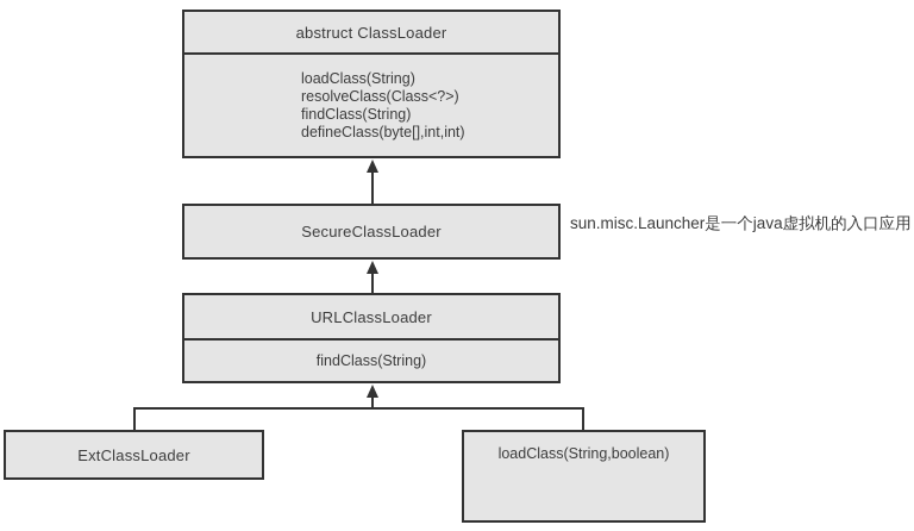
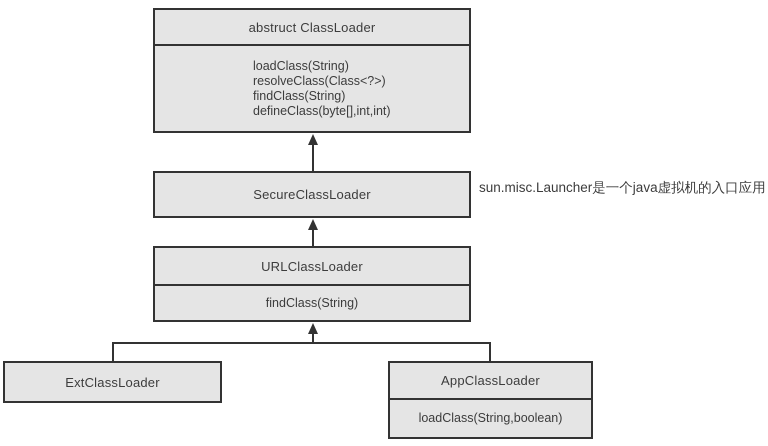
  abstruct ClassLoader
  loadClass(String)
  resolveClass(Class<?>)
  findClass(String)
  defineClass(byte[],int,int)
  SecureClassLoader
  sun.misc.Launcher是一个java虚拟机的入口应用
  URLClassLoader
  findClass(String)
  ExtClassLoader
+ AppClassLoader
  loadClass(String,boolean)
